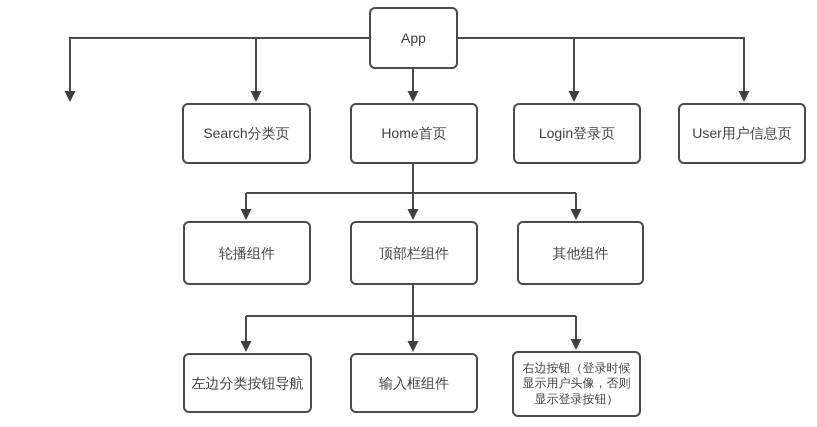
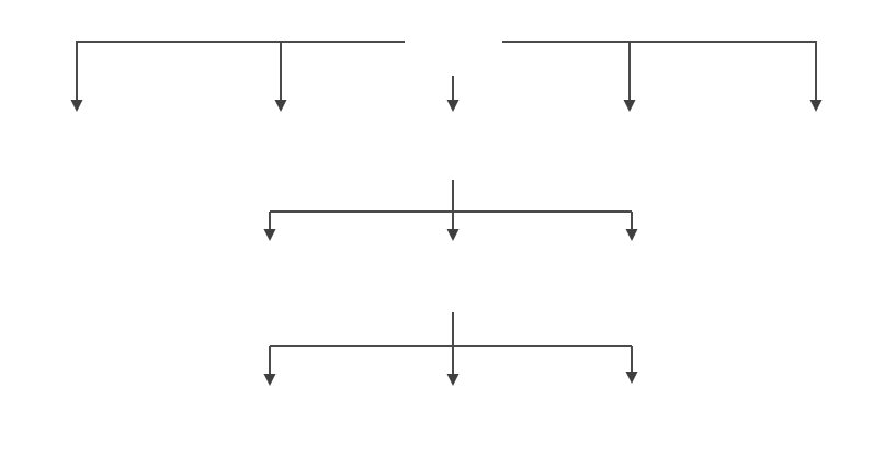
- App
- Search分类页
- Home首页
- Login登录页
- User用户信息页
- 轮播组件
- 顶部栏组件
- 其他组件
- 左边分类按钮导航
- 输入框组件
- 右边按钮（登录时候显示用户头像，否则显示登录按钮）
